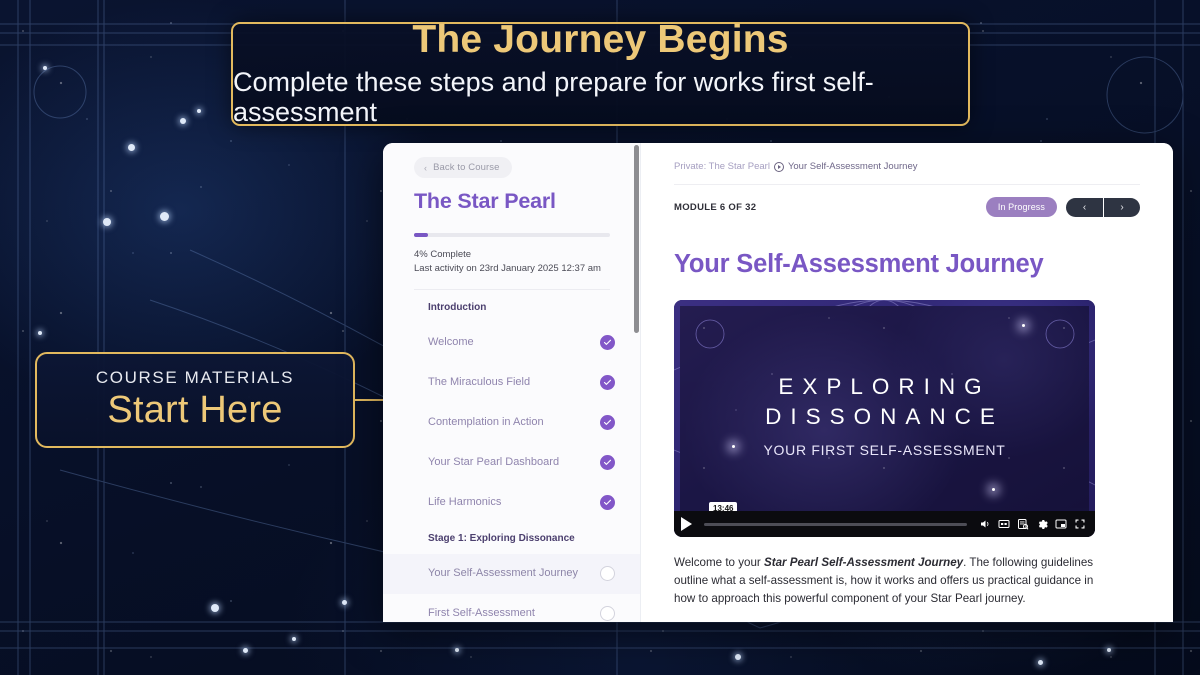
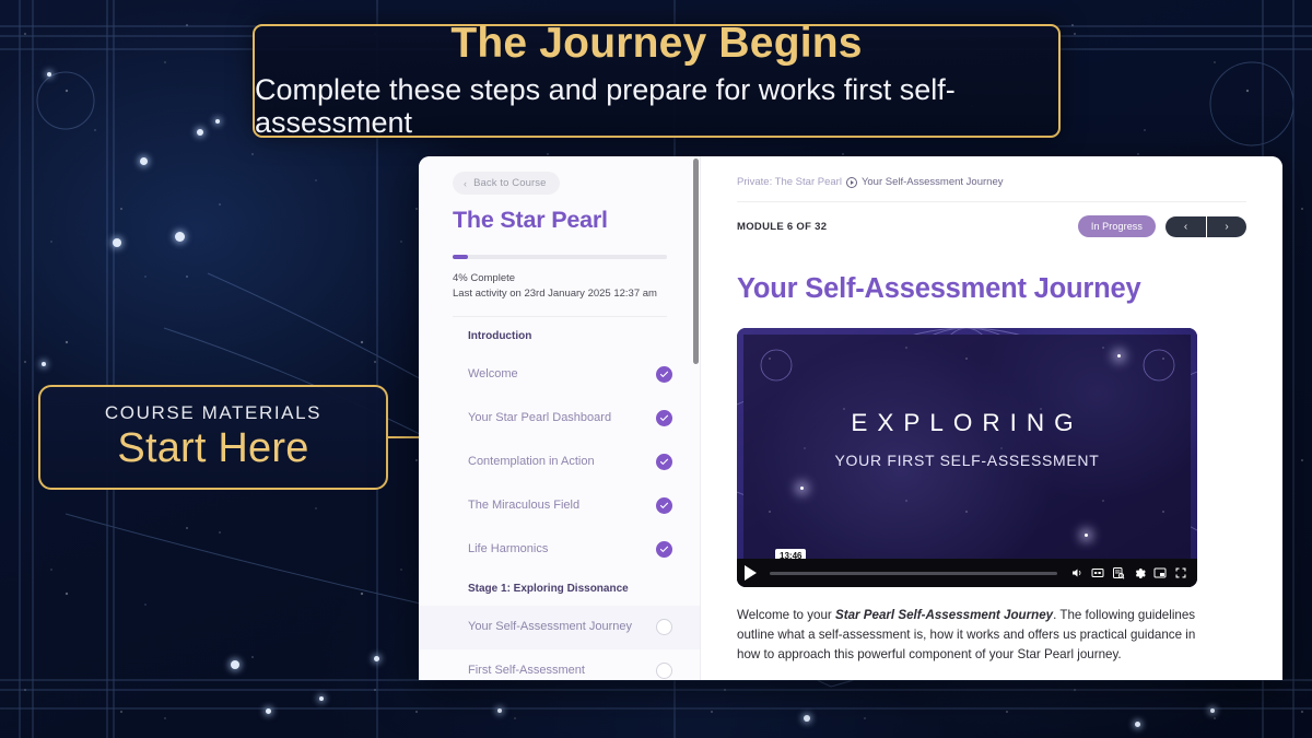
  The Journey Begins
  Complete these steps and prepare for works first self-assessment
  COURSE MATERIALS
  Start Here
  ‹
  Back to Course
  The Star Pearl
  4% Complete
  Last activity on 23rd January 2025 12:37 am
  Introduction
  Welcome
- The Miraculous Field
+ Your Star Pearl Dashboard
  Contemplation in Action
- Your Star Pearl Dashboard
+ The Miraculous Field
  Life Harmonics
  Stage 1: Exploring Dissonance
  Your Self-Assessment Journey
  First Self-Assessment
  Private: The Star Pearl
  Your Self-Assessment Journey
  MODULE 6 OF 32
  In Progress
  ‹
  ›
  Your Self-Assessment Journey
  EXPLORING
- DISSONANCE
  YOUR FIRST SELF-ASSESSMENT
  13:46
  Welcome to your Star Pearl Self-Assessment Journey. The following guidelines outline what a self-assessment is, how it works and offers us practical guidance in how to approach this powerful component of your Star Pearl journey.
